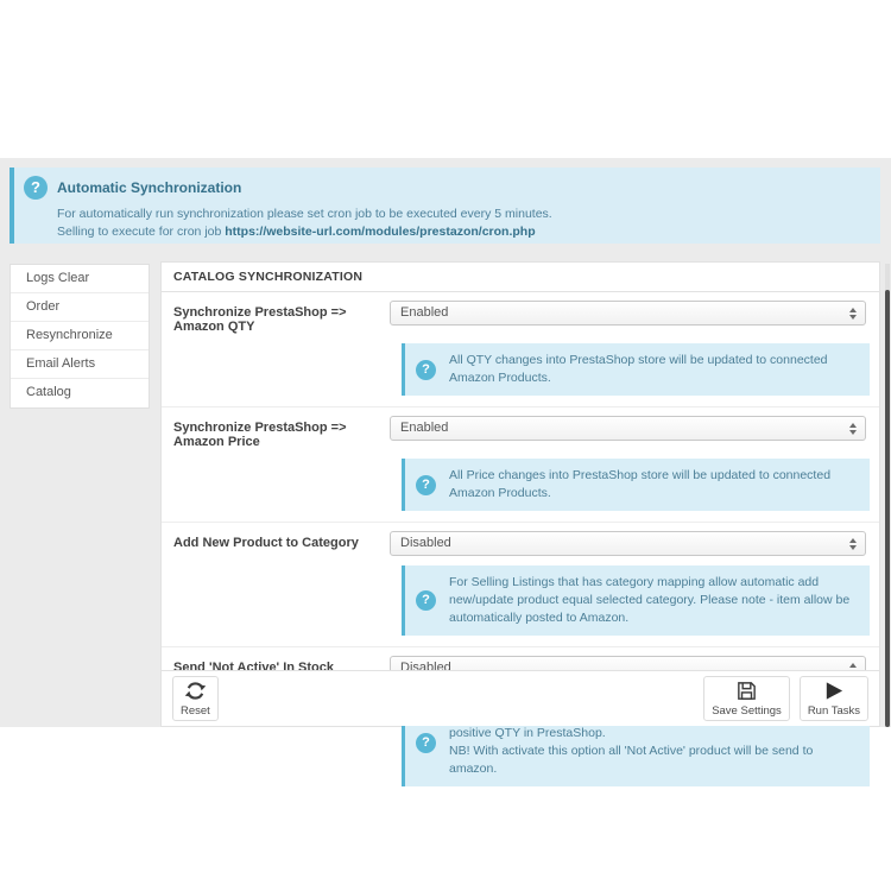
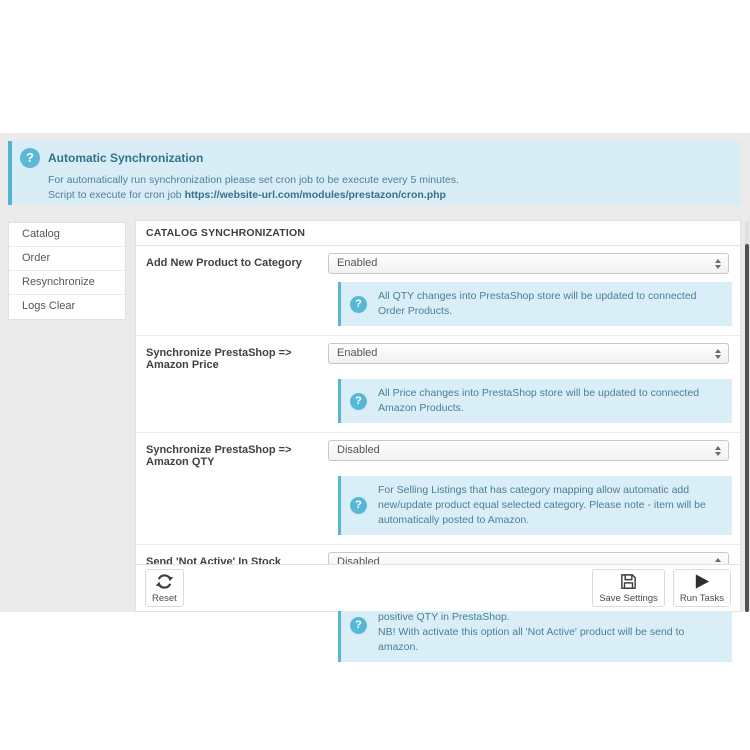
  ?
  Automatic Synchronization
- For automatically run synchronization please set cron job to be executed every 5 minutes.
+ For automatically run synchronization please set cron job to be execute every 5 minutes.
- Selling to execute for cron job https://website-url.com/modules/prestazon/cron.php
+ Script to execute for cron job https://website-url.com/modules/prestazon/cron.php
- Logs Clear
+ Catalog
  Order
  Resynchronize
- Email Alerts
- Catalog
+ Logs Clear
  CATALOG SYNCHRONIZATION
- Synchronize PrestaShop => Amazon QTY
+ Add New Product to Category
  Enabled
  ?
- All QTY changes into PrestaShop store will be updated to connected Amazon Products.
+ All QTY changes into PrestaShop store will be updated to connected Order Products.
  Synchronize PrestaShop => Amazon Price
  Enabled
  ?
  All Price changes into PrestaShop store will be updated to connected Amazon Products.
- Add New Product to Category
+ Synchronize PrestaShop => Amazon QTY
  Disabled
  ?
- For Selling Listings that has category mapping allow automatic add new/update product equal selected category. Please note - item allow be automatically posted to Amazon.
+ For Selling Listings that has category mapping allow automatic add new/update product equal selected category. Please note - item will be automatically posted to Amazon.
  Send 'Not Active' In Stock
  Disabled
  ?
  NB! With activate this option all 'Not Active' product will be send to amazon.
  Reset
  Save Settings
  Run Tasks
